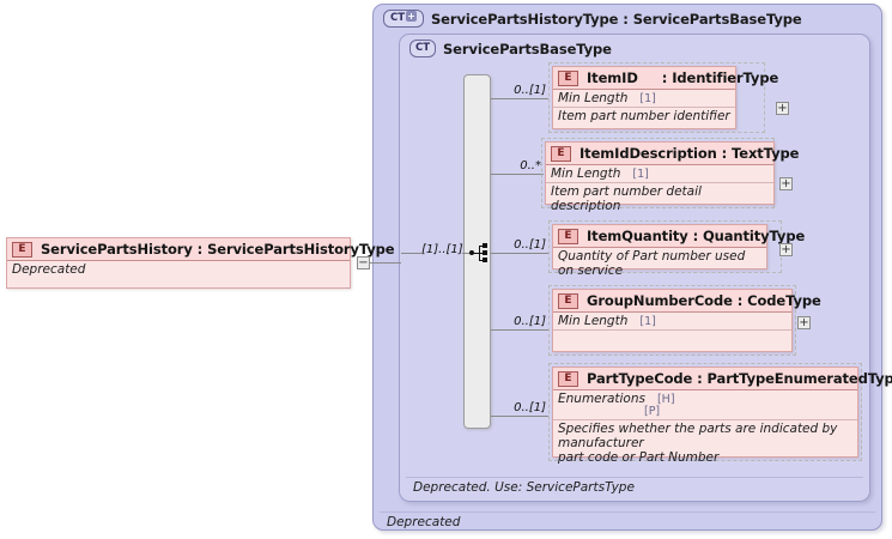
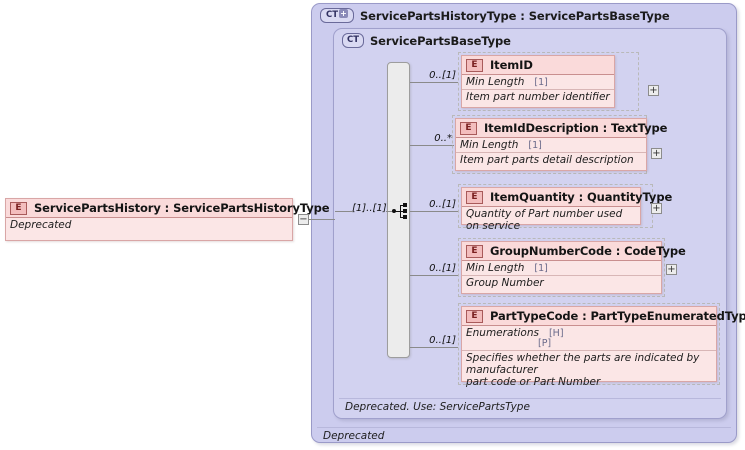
  CT +
  ServicePartsHistoryType : ServicePartsBaseType
  CT
  ServicePartsBaseType
  Deprecated. Use: ServicePartsType
  Deprecated
  E
  ServicePartsHistory : ServicePartsHistoryType
  Deprecated
  −
  [1]..[1]
  0..[1]
  E
  ItemID
- : IdentifierType
  Min Length [1]
  Item part number identifier
  +
  0..*
  E
  ItemIdDescription : TextType
  Min Length [1]
- Item part number detail description
+ Item part parts detail description
  +
  0..[1]
  E
  ItemQuantity : QuantityType
  Quantity of Part number used on service
  +
  0..[1]
  E
  GroupNumberCode : CodeType
  Min Length [1]
+ Group Number
  +
  0..[1]
  E
  PartTypeCode : PartTypeEnumeratedTyp
  Enumerations [H]
  [P]
  Specifies whether the parts are indicated by manufacturer
  part code or Part Number
